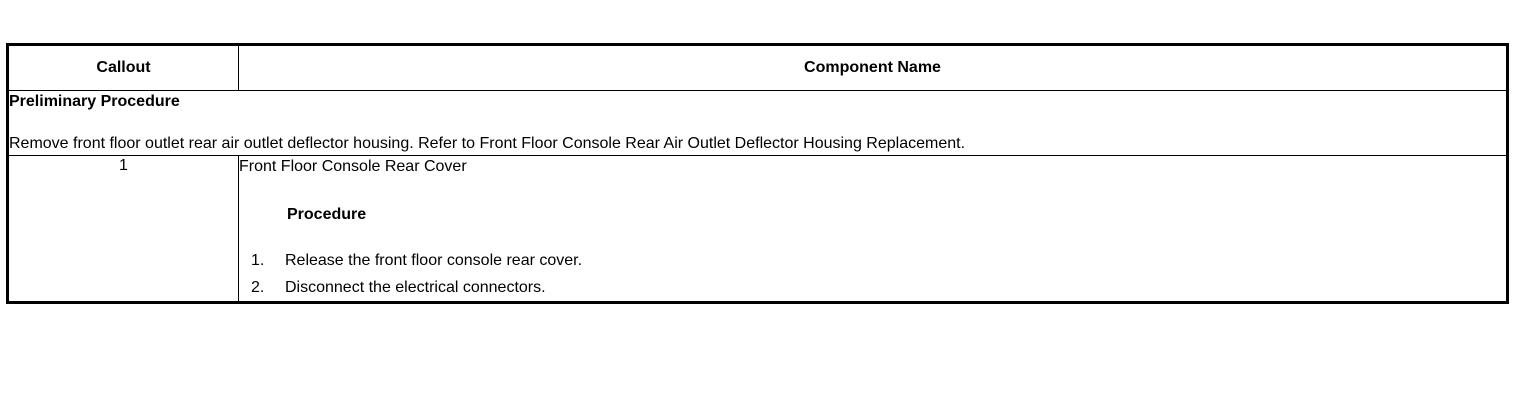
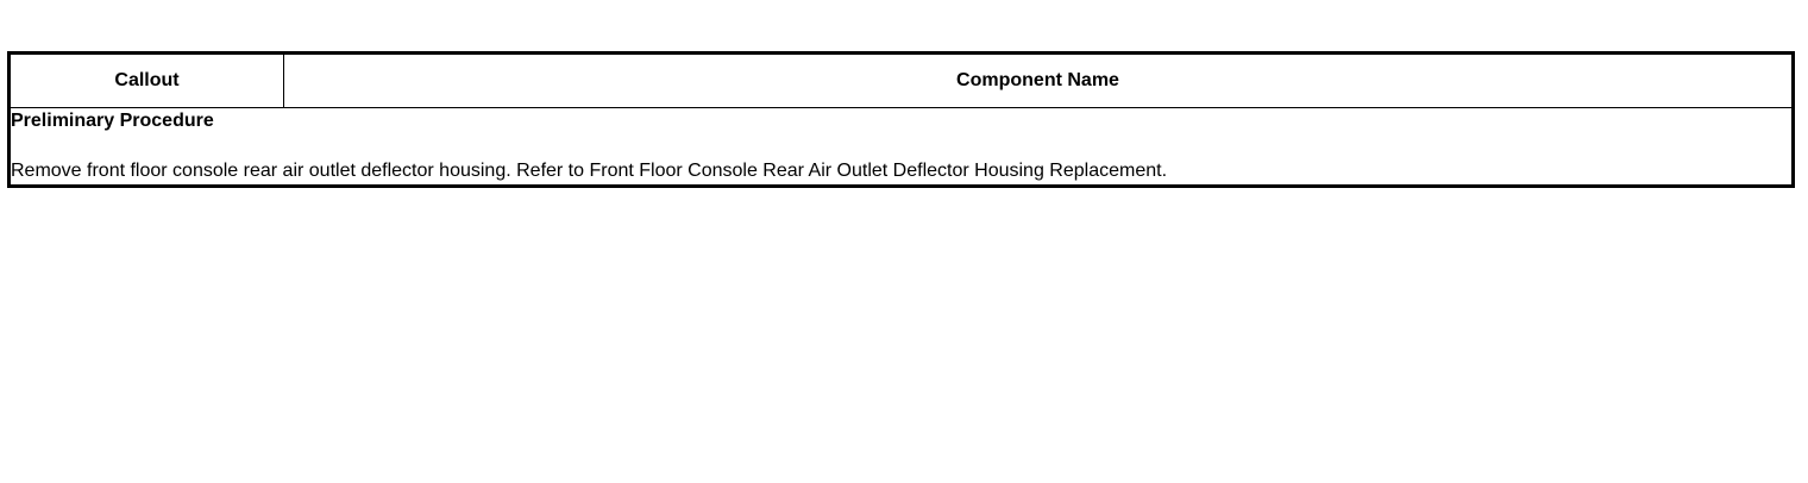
  Callout	Component Name
- Preliminary Procedure Remove front floor outlet rear air outlet deflector housing. Refer to Front Floor Console Rear Air Outlet Deflector Housing Replacement.
+ Preliminary Procedure Remove front floor console rear air outlet deflector housing. Refer to Front Floor Console Rear Air Outlet Deflector Housing Replacement.
- 1	Front Floor Console Rear Cover Procedure 1. Release the front floor console rear cover. 2. Disconnect the electrical connectors.
